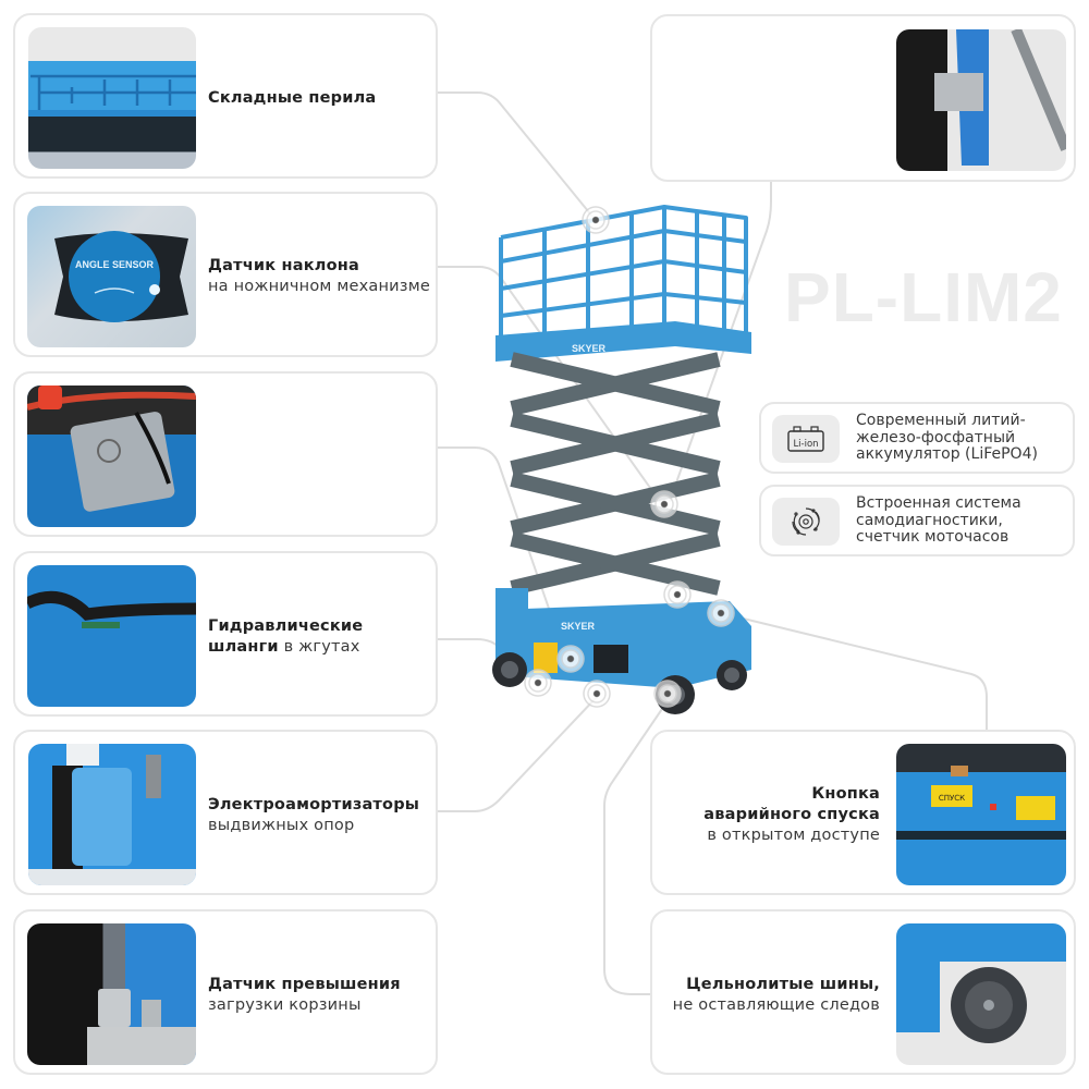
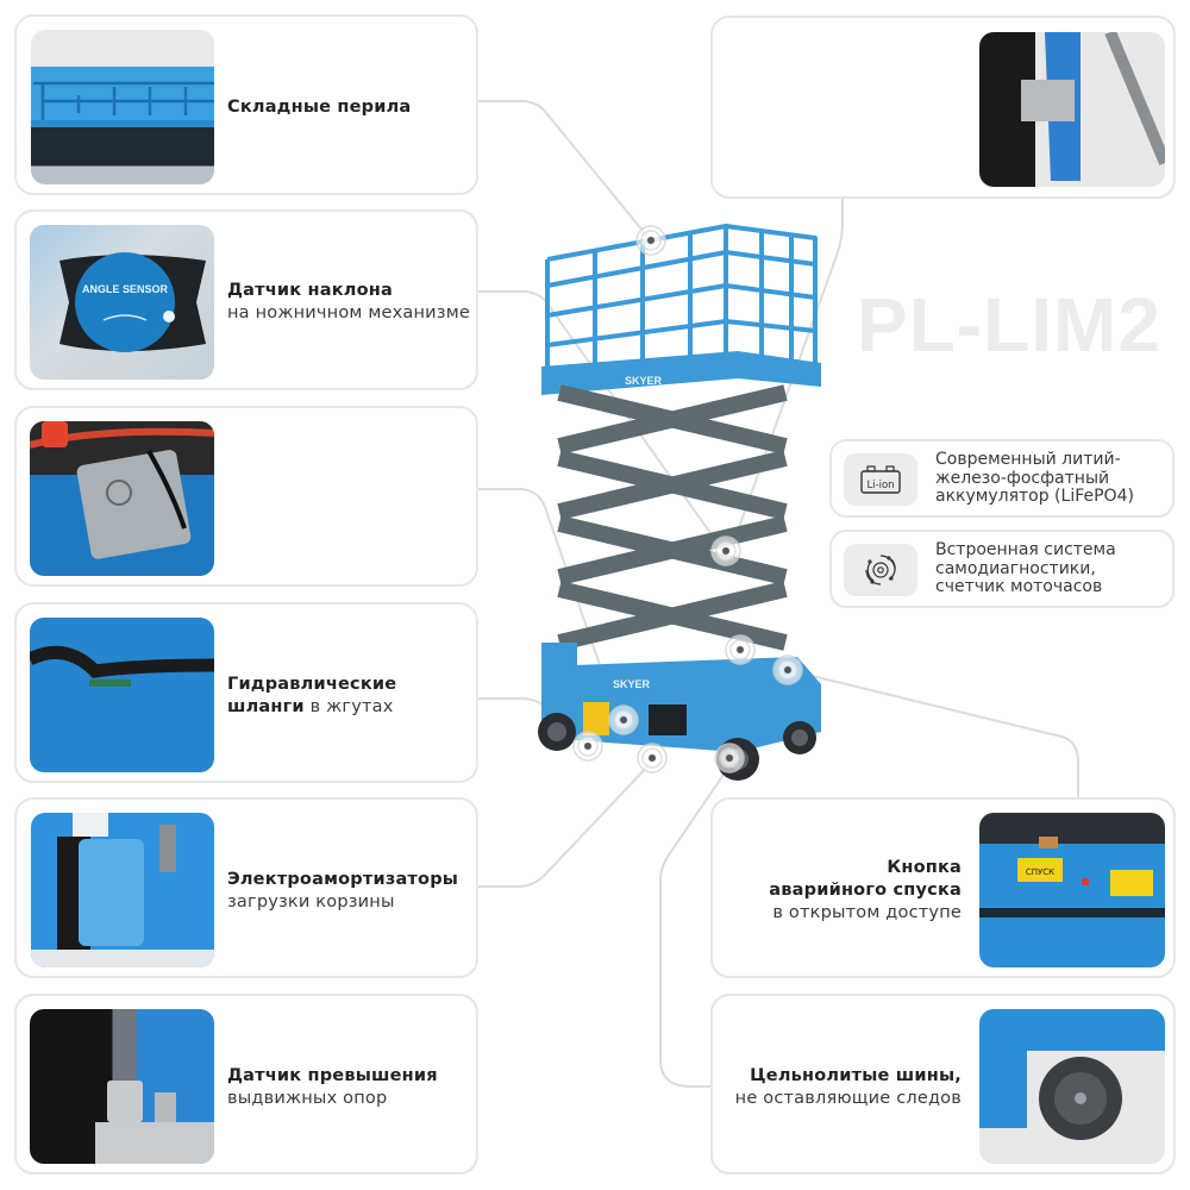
  Складные перила
  ANGLE SENSOR
  Датчик наклона
  на ножничном механизме
  Гидравлические
  шланги в жгутах
  Электроамортизаторы
- выдвижных опор
+ загрузки корзины
  Датчик превышения
- загрузки корзины
+ выдвижных опор
  Li-ion
  Современный литий-
  железо-фосфатный
  аккумулятор (LiFePO4)
  Встроенная система
  самодиагностики,
  счетчик моточасов
  СПУСК
  Кнопка
  аварийного спуска
  в открытом доступе
  Цельнолитые шины,
  не оставляющие следов
  SKYER
  SKYER
